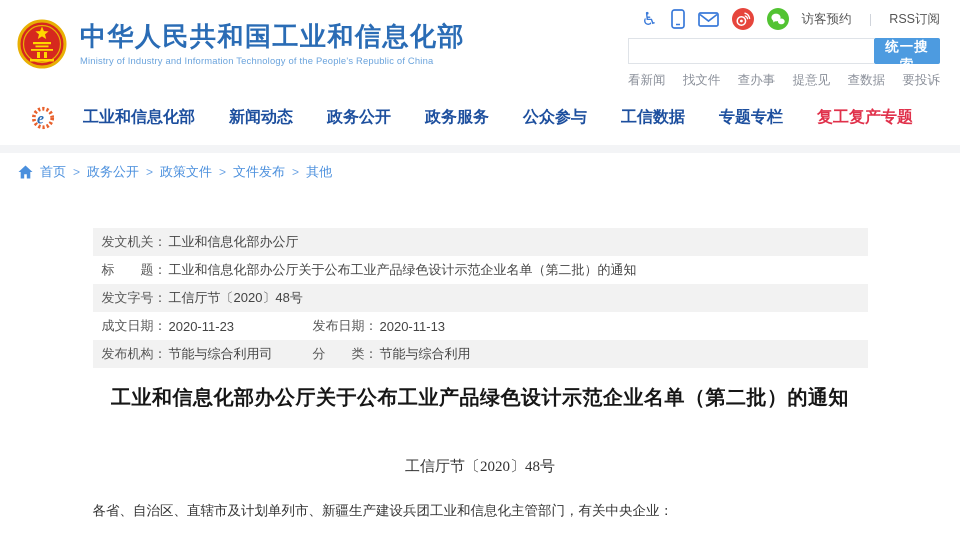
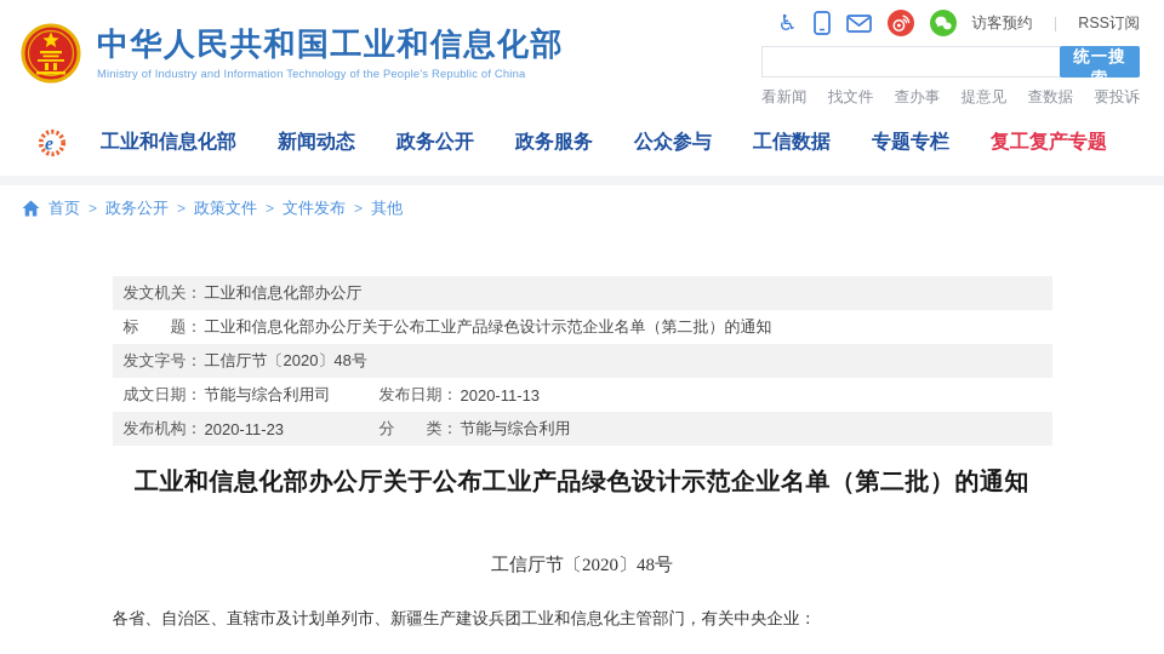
  中华人民共和国工业和信息化部
  Ministry of Industry and Information Technology of the People's Republic of China
  ♿
  访客预约
  ｜
  RSS订阅
  统一搜索
  看新闻
  找文件
  查办事
  提意见
  查数据
  要投诉
  e
  工业和信息化部
  新闻动态
  政务公开
  政务服务
  公众参与
  工信数据
  专题专栏
  复工复产专题
  首页
  >
  政务公开
  >
  政策文件
  >
  文件发布
  >
  其他
  发文机关：
  工业和信息化部办公厅
  标 题：
  工业和信息化部办公厅关于公布工业产品绿色设计示范企业名单（第二批）的通知
  发文字号：
  工信厅节〔2020〕48号
  成文日期：
- 2020-11-23
+ 节能与综合利用司
  发布日期：
  2020-11-13
  发布机构：
- 节能与综合利用司
+ 2020-11-23
  分 类：
  节能与综合利用
  工业和信息化部办公厅关于公布工业产品绿色设计示范企业名单（第二批）的通知
  工信厅节〔2020〕48号
  各省、自治区、直辖市及计划单列市、新疆生产建设兵团工业和信息化主管部门，有关中央企业：
